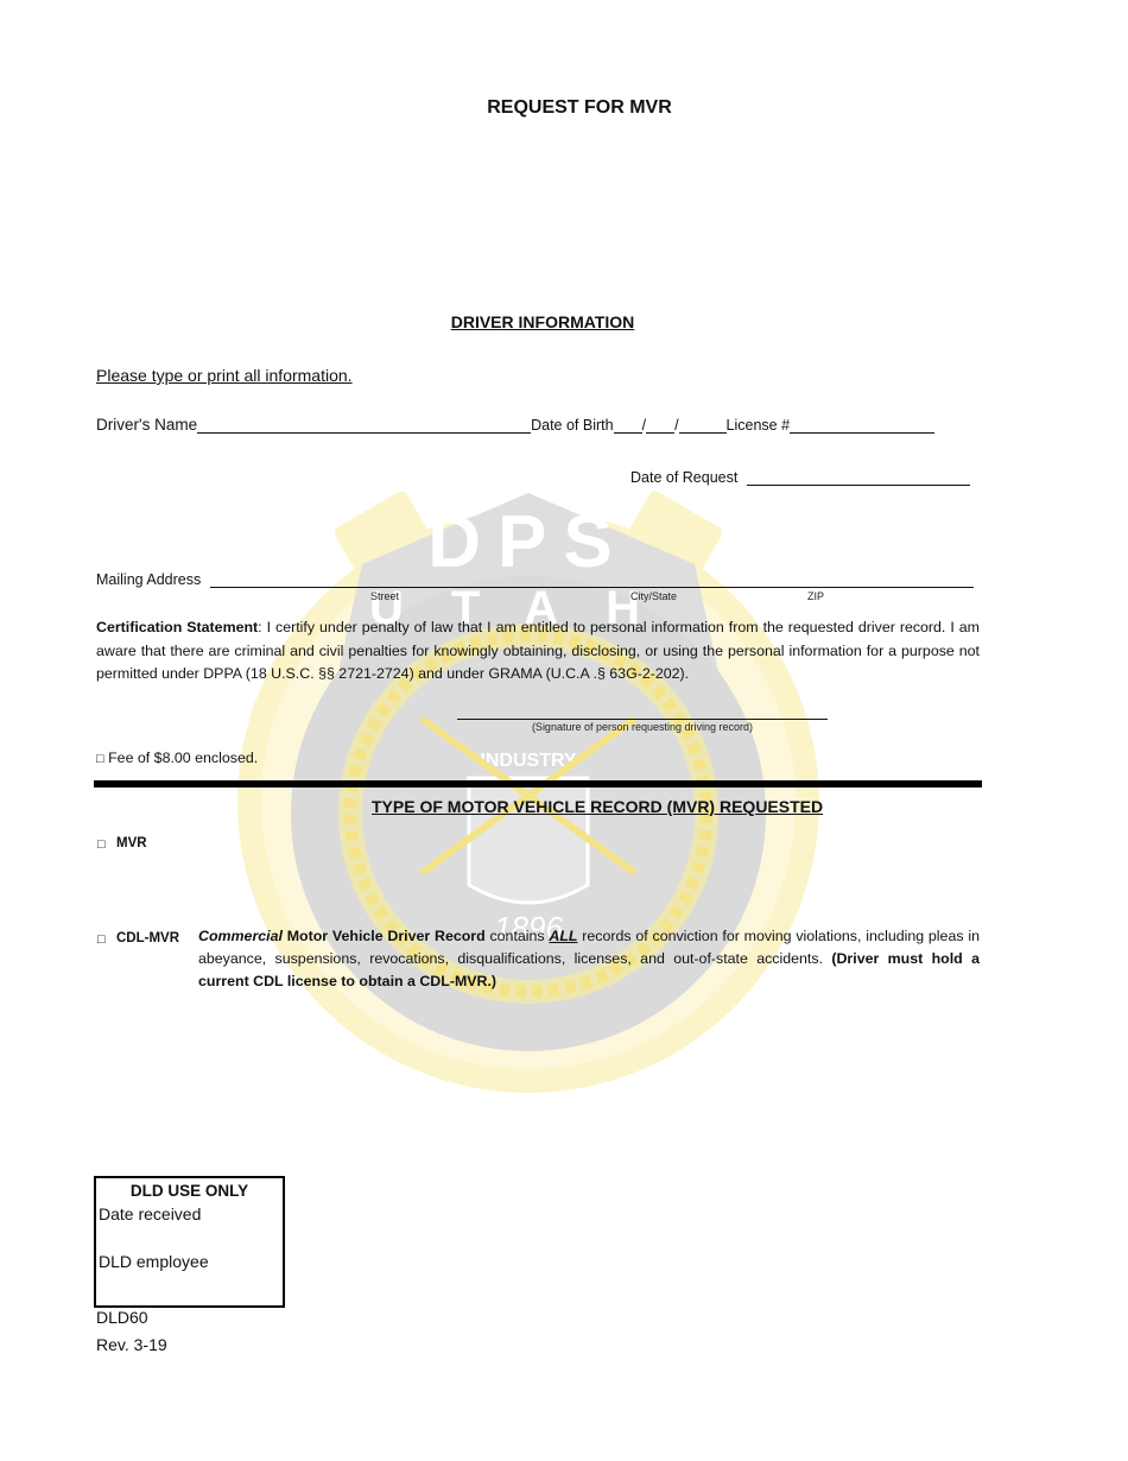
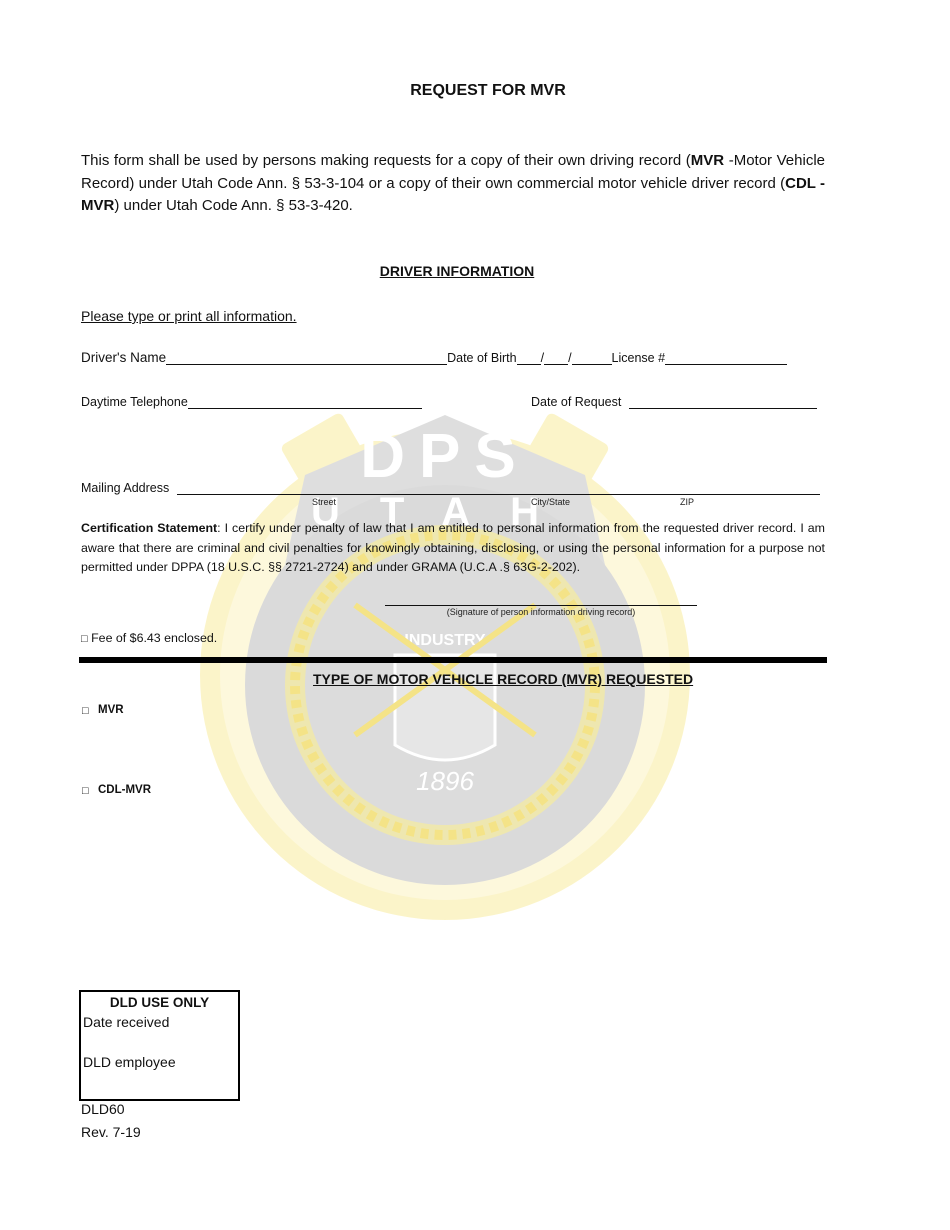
  DPS
  UTAH
  INDUSTRY
  1896
  REQUEST FOR MVR
+ This form shall be used by persons making requests for a copy of their own driving record (MVR -Motor Vehicle Record) under Utah Code Ann. § 53-3-104 or a copy of their own commercial motor vehicle driver record (CDL - MVR) under Utah Code Ann. § 53-3-420.
  DRIVER INFORMATION
  Please type or print all information.
  Driver's Name
  Date of Birth
  /
  /
  License #
+ Daytime Telephone
  Date of Request
  Mailing Address
  Street
  City/State
  ZIP
  Certification Statement: I certify under penalty of law that I am entitled to personal information from the requested driver record. I am aware that there are criminal and civil penalties for knowingly obtaining, disclosing, or using the personal information for a purpose not permitted under DPPA (18 U.S.C. §§ 2721-2724) and under GRAMA (U.C.A .§ 63G-2-202).
- (Signature of person requesting driving record)
+ (Signature of person information driving record)
- □ Fee of $8.00 enclosed.
+ □ Fee of $6.43 enclosed.
  TYPE OF MOTOR VEHICLE RECORD (MVR) REQUESTED
  □
  MVR
  □
  CDL-MVR
- Commercial Motor Vehicle Driver Record contains ALL records of conviction for moving violations, including pleas in abeyance, suspensions, revocations, disqualifications, licenses, and out-of-state accidents. (Driver must hold a current CDL license to obtain a CDL-MVR.)
  DLD USE ONLY
  Date received
  DLD employee
  DLD60
- Rev. 3-19
+ Rev. 7-19
